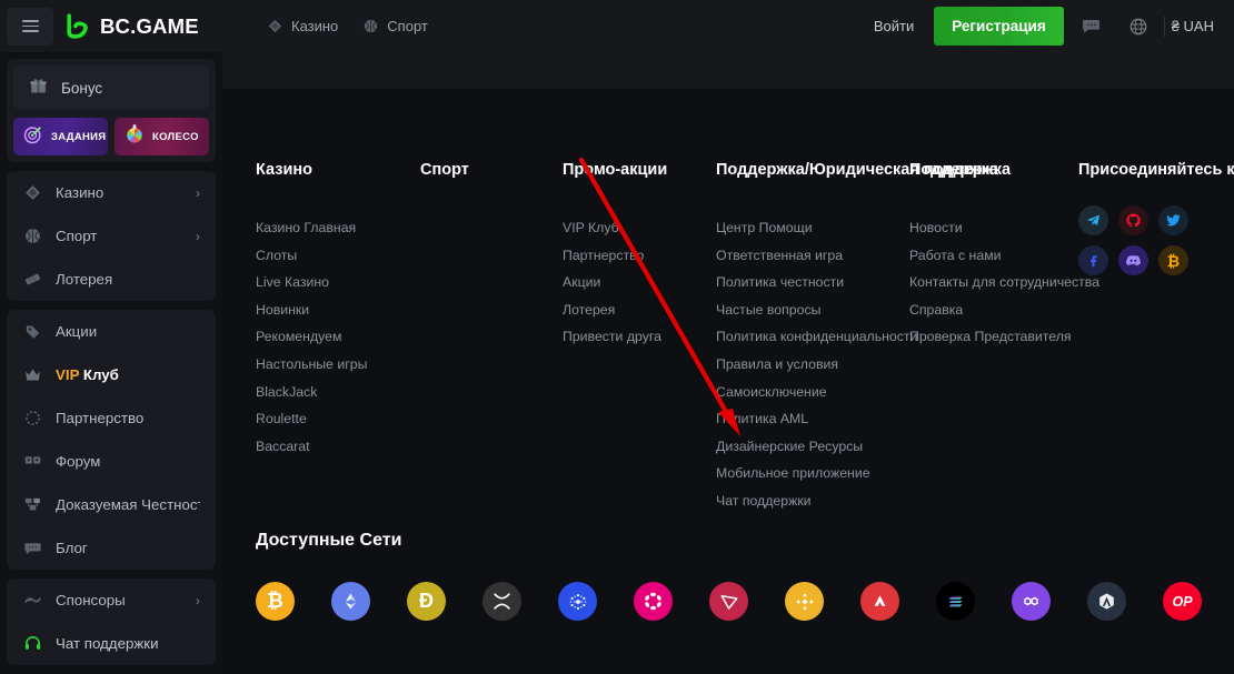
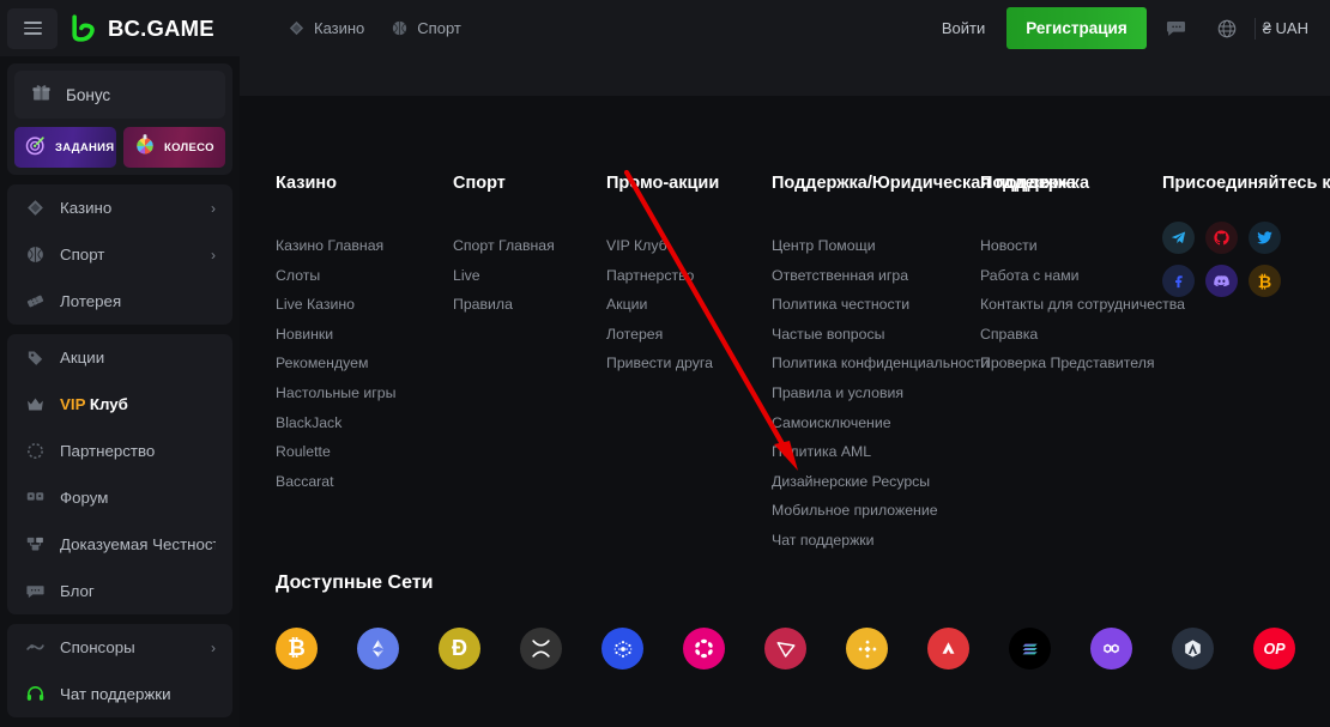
  BC.GAME
  Казино
  Спорт
  Войти
  Регистрация
  ₴ UAH
  Бонус
  ЗАДАНИЯ
  КОЛЕСО
  Казино
  ›
  Спорт
  ›
  Лотерея
  Акции
  VIP Клуб
  Партнерство
  Форум
  Доказуемая Честнос
  Блог
  Спонсоры
  ›
  Чат поддержки
  Казино
  Казино Главная
  Слоты
  Live Казино
  Новинки
  Рекомендуем
  Настольные игры
  BlackJack
  Roulette
  Baccarat
  Спорт
+ Спорт Главная
+ Live
+ Правила
  Прмо-акции
  VIP Клуб
  Партнерство
  Акции
  Лотерея
  Привести друга
  Поддержка/Юридическая поддержка
  Центр Помощи
  Ответственная игра
  Политика честности
  Частые вопросы
  Политика конфиденциальности
  Правила и условия
  Самоисключение
  Плитика AML
  Дизайнерские Ресурсы
  Мобильное приложение
  Чат поддержки
  Новости
  Работа с нами
  Контакты для сотрудничества
  Справка
  Проверка Представителя
  Присоединяйтесь к
  Поддержка
  ₿
  Доступные Сети
  ₿
  Ð
  OP
